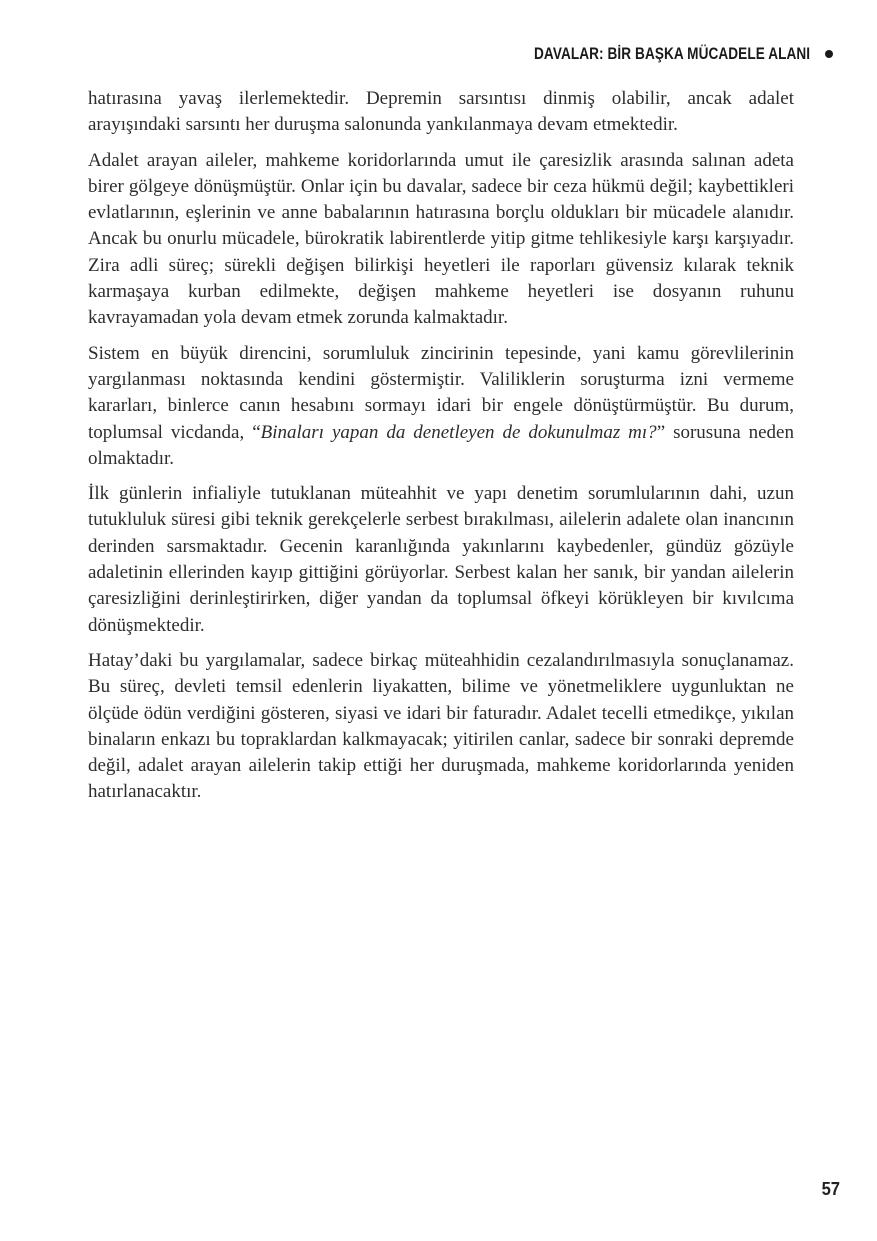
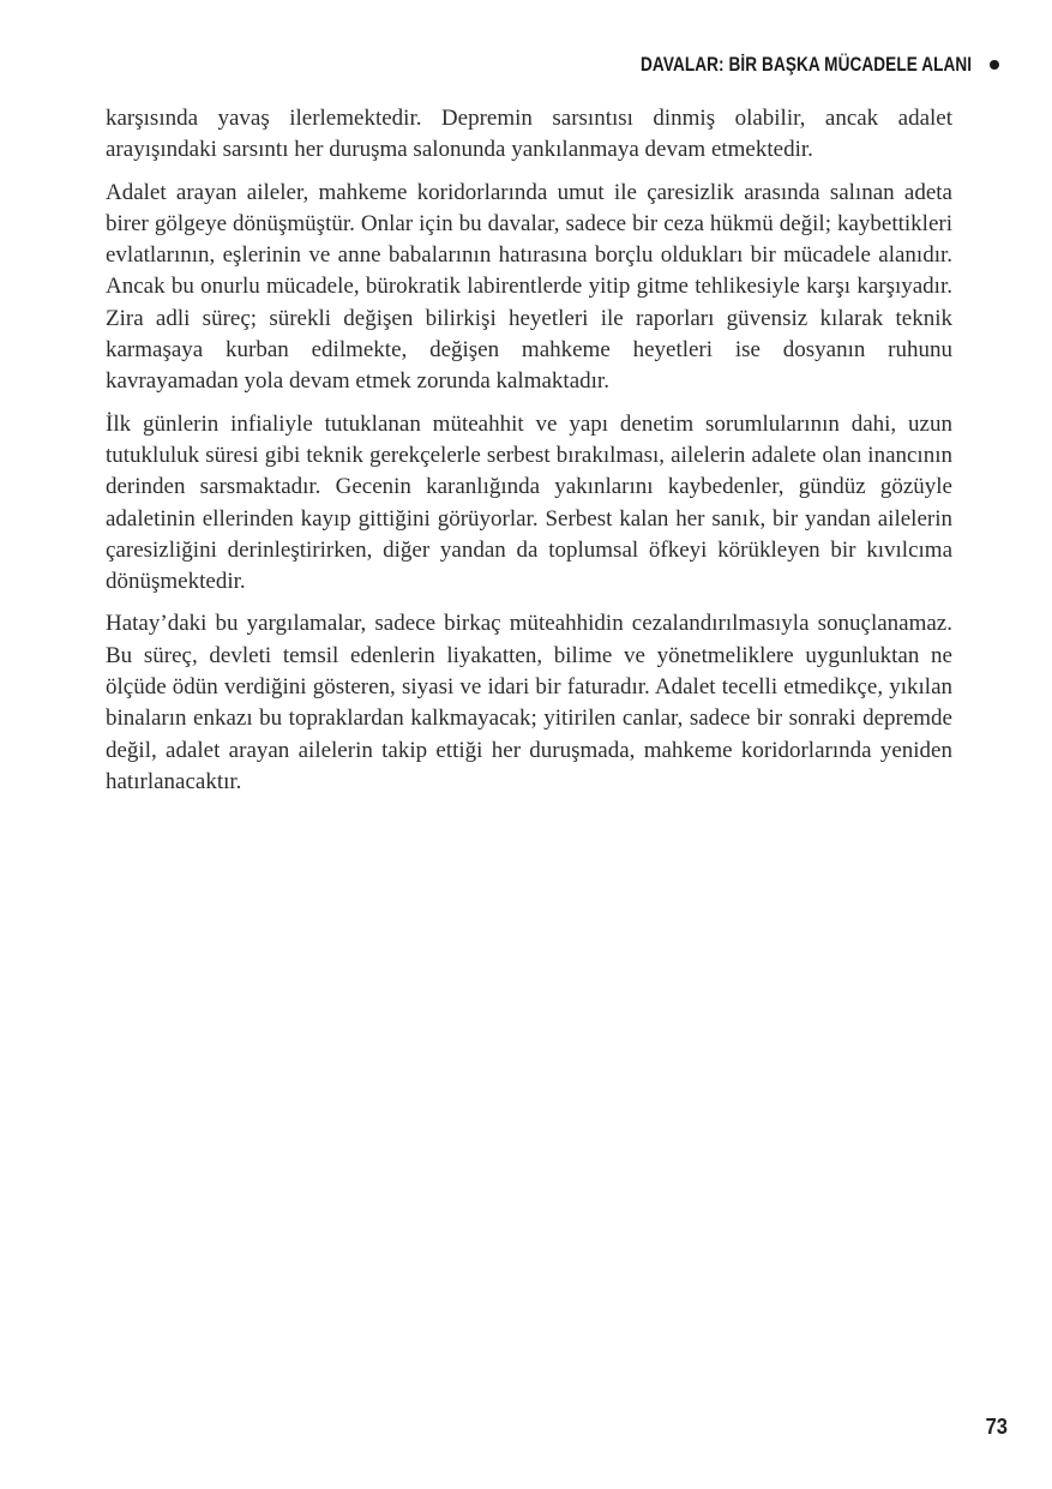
  DAVALAR: BİR BAŞKA MÜCADELE ALANI
- hatırasına yavaş ilerlemektedir. Depremin sarsıntısı dinmiş olabilir, ancak adalet arayışındaki sarsıntı her duruşma salonunda yankılanmaya devam etmektedir.
+ karşısında yavaş ilerlemektedir. Depremin sarsıntısı dinmiş olabilir, ancak adalet arayışındaki sarsıntı her duruşma salonunda yankılanmaya devam etmektedir.
  Adalet arayan aileler, mahkeme koridorlarında umut ile çaresizlik arasında salınan adeta birer gölgeye dönüşmüştür. Onlar için bu davalar, sadece bir ceza hükmü değil; kaybettikleri evlatlarının, eşlerinin ve anne babalarının hatırasına borçlu oldukları bir mücadele alanıdır. Ancak bu onurlu mücadele, bürokratik labirentlerde yitip gitme tehlikesiyle karşı karşıyadır. Zira adli süreç; sürekli değişen bilirkişi heyetleri ile raporları güvensiz kılarak teknik karmaşaya kurban edilmekte, değişen mahkeme heyetleri ise dosyanın ruhunu kavrayamadan yola devam etmek zorunda kalmaktadır.
- Sistem en büyük direncini, sorumluluk zincirinin tepesinde, yani kamu görevlilerinin yargılanması noktasında kendini göstermiştir. Valiliklerin soruşturma izni vermeme kararları, binlerce canın hesabını sormayı idari bir engele dönüştürmüştür. Bu durum, toplumsal vicdanda, “Binaları yapan da denetleyen de dokunulmaz mı?” sorusuna neden olmaktadır.
  İlk günlerin infialiyle tutuklanan müteahhit ve yapı denetim sorumlularının dahi, uzun tutukluluk süresi gibi teknik gerekçelerle serbest bırakılması, ailelerin adalete olan inancının derinden sarsmaktadır. Gecenin karanlığında yakınlarını kaybedenler, gündüz gözüyle adaletinin ellerinden kayıp gittiğini görüyorlar. Serbest kalan her sanık, bir yandan ailelerin çaresizliğini derinleştirirken, diğer yandan da toplumsal öfkeyi körükleyen bir kıvılcıma dönüşmektedir.
  Hatay’daki bu yargılamalar, sadece birkaç müteahhidin cezalandırılmasıyla sonuçlanamaz. Bu süreç, devleti temsil edenlerin liyakatten, bilime ve yönetmeliklere uygunluktan ne ölçüde ödün verdiğini gösteren, siyasi ve idari bir faturadır. Adalet tecelli etmedikçe, yıkılan binaların enkazı bu topraklardan kalkmayacak; yitirilen canlar, sadece bir sonraki depremde değil, adalet arayan ailelerin takip ettiği her duruşmada, mahkeme koridorlarında yeniden hatırlanacaktır.
- 57
+ 73
